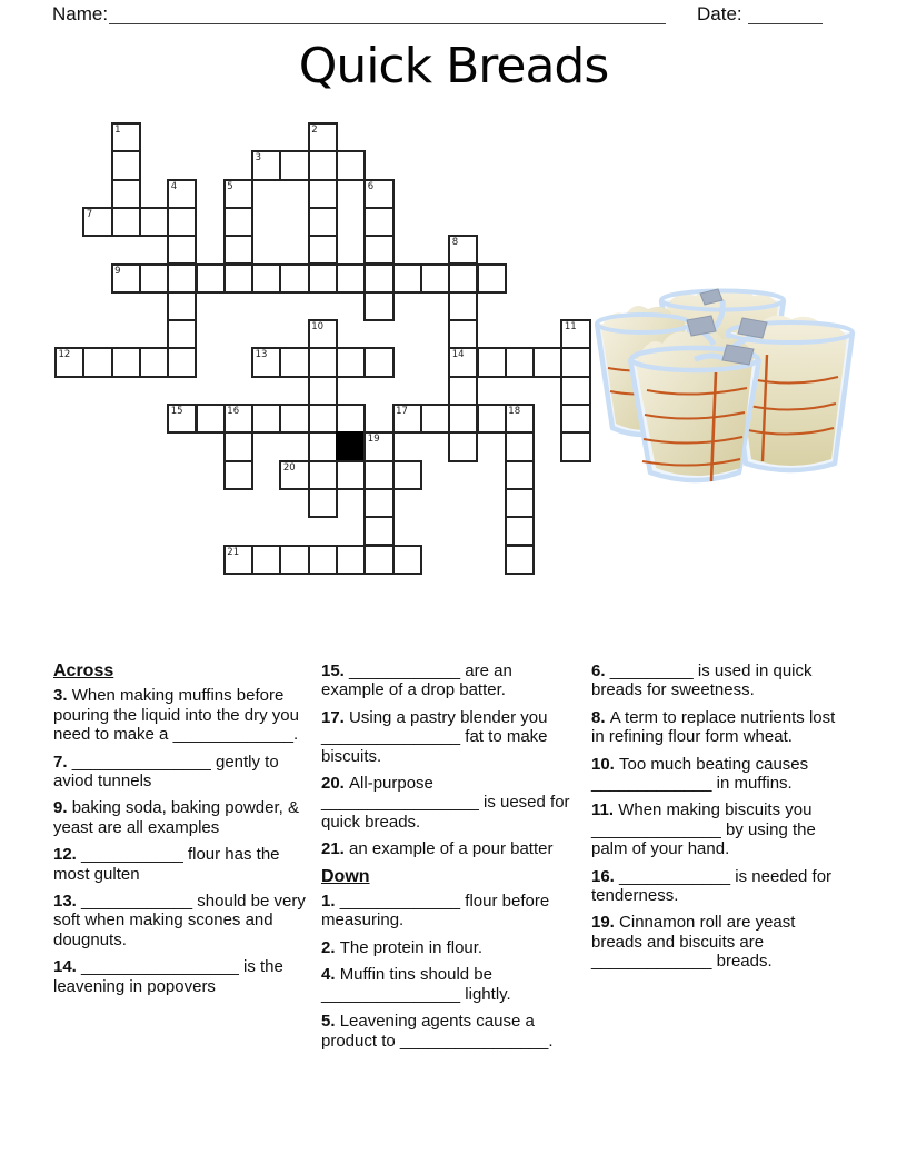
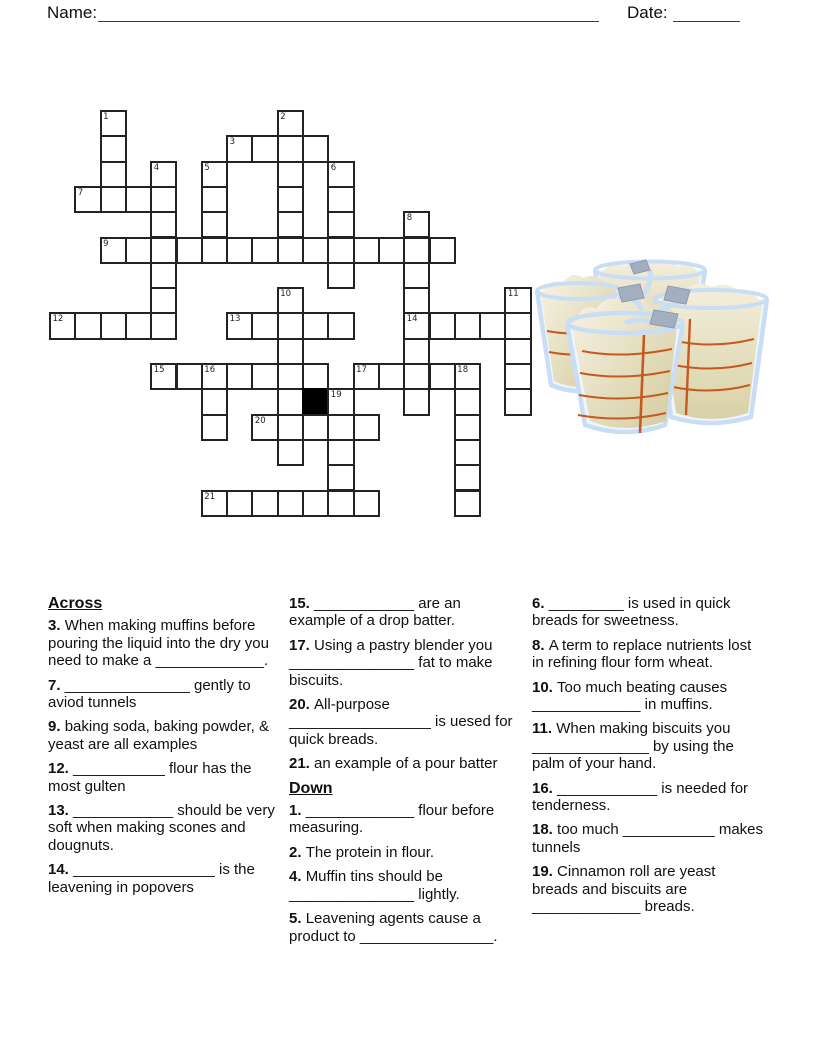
  Name:
  Date:
- Quick Breads
  1
  2
  3
  4
  5
  6
  7
  8
  9
  10
  11
  12
  13
  14
  15
  16
  17
  18
  19
  20
  21
  Across
  3. When making muffins before pouring the liquid into the dry you need to make a _____________.
  7. _______________ gently to aviod tunnels
  9. baking soda, baking powder, & yeast are all examples
  12. ___________ flour has the most gulten
  13. ____________ should be very soft when making scones and dougnuts.
  14. _________________ is the leavening in popovers
  15. ____________ are an example of a drop batter.
  17. Using a pastry blender you _______________ fat to make biscuits.
  20. All-purpose _________________ is uesed for quick breads.
  21. an example of a pour batter
  Down
  1. _____________ flour before measuring.
  2. The protein in flour.
  4. Muffin tins should be _______________ lightly.
  5. Leavening agents cause a product to ________________.
  6. _________ is used in quick breads for sweetness.
  8. A term to replace nutrients lost in refining flour form wheat.
  10. Too much beating causes _____________ in muffins.
  11. When making biscuits you ______________ by using the palm of your hand.
  16. ____________ is needed for tenderness.
+ 18. too much ___________ makes tunnels
  19. Cinnamon roll are yeast breads and biscuits are _____________ breads.
